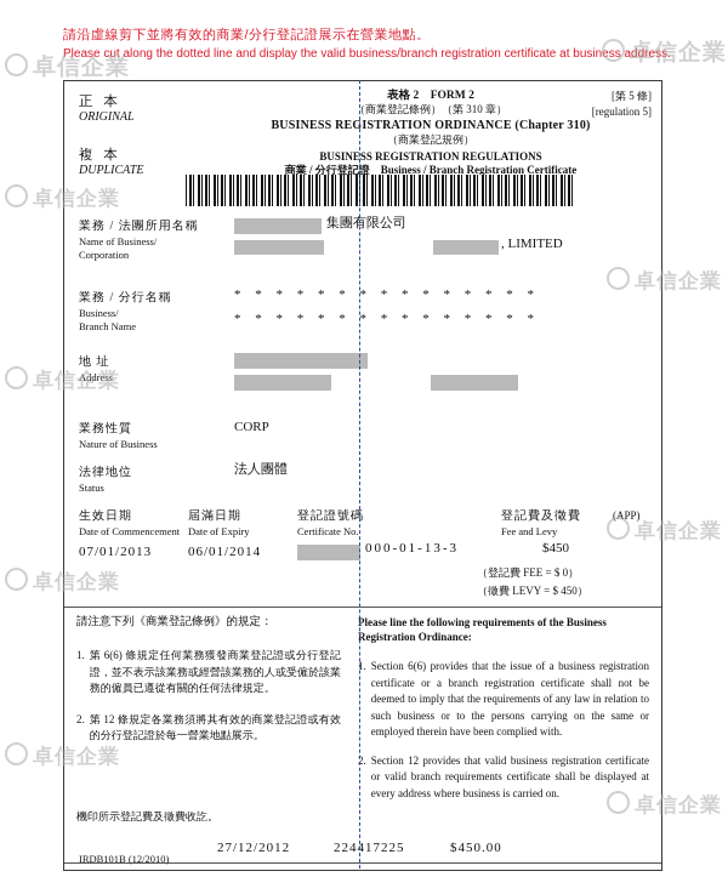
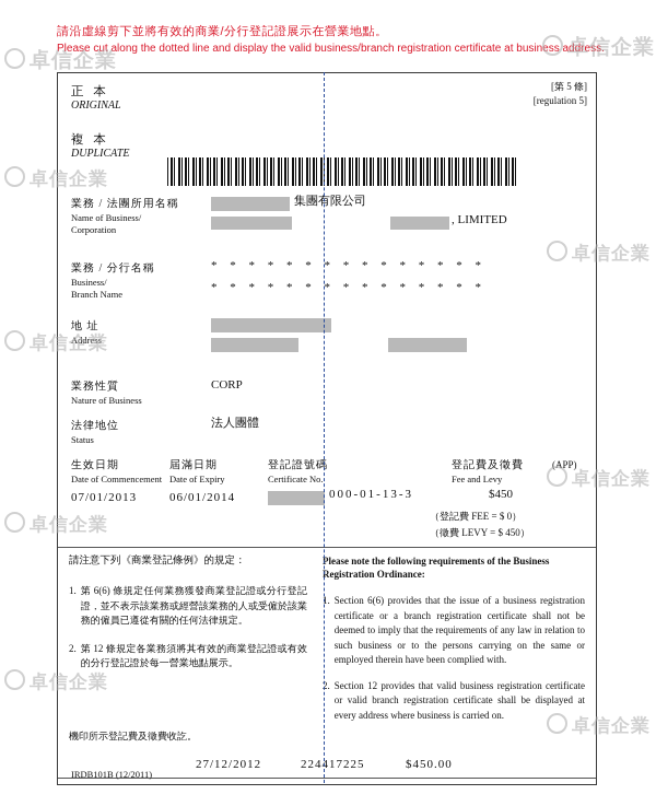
  請沿虛線剪下並將有效的商業/分行登記證展示在營業地點。
  Please cut along the dotted line and display the valid business/branch registration certificate at business address.
  正 本
  ORIGINAL
  複 本
  DUPLICATE
- 表格 2 FORM 2
- （商業登記條例）（第 310 章）
- BUSINESS REGISTRATION ORDINANCE (Chapter 310)
- （商業登記規例）
- BUSINESS REGISTRATION REGULATIONS
- 商業 / 分行登記證 Business / Branch Registration Certificate
  [第 5 條]
  [regulation 5]
  業務 / 法團所用名稱
  Name of Business/
  Corporation
  集團有限公司
  , LIMITED
  業務 / 分行名稱
  Business/
  Branch Name
  * * * * * * * * * * * * * * *
  * * * * * * * * * * * * * * *
  地 址
  Address
  業務性質
  Nature of Business
  CORP
  法律地位
  Status
  法人團體
  生效日期
  Date of Commencement
  屆滿日期
  Date of Expiry
  登記證號碼
  Certificate No.
  登記費及徵費
  Fee and Levy
  (APP)
  07/01/2013
  06/01/2014
  000-01-13-3
  $450
  （登記費 FEE = $ 0）
  （徵費 LEVY = $ 450）
  請注意下列《商業登記條例》的規定：
  1.
  第 6(6) 條規定任何業務獲發商業登記證或分行登記證，並不表示該業務或經營該業務的人或受僱於該業務的僱員已遵從有關的任何法律規定。
  2.
  第 12 條規定各業務須將其有效的商業登記證或有效的分行登記證於每一營業地點展示。
- Please line the following requirements of the Business Registration Ordinance:
+ Please note the following requirements of the Business Registration Ordinance:
  1.
  Section 6(6) provides that the issue of a business registration certificate or a branch registration certificate shall not be deemed to imply that the requirements of any law in relation to such business or to the persons carrying on the same or employed therein have been complied with.
  2.
- Section 12 provides that valid business registration certificate or valid branch requirements certificate shall be displayed at every address where business is carried on.
+ Section 12 provides that valid business registration certificate or valid branch registration certificate shall be displayed at every address where business is carried on.
  機印所示登記費及徵費收訖。
  27/12/2012
  224417225
  $450.00
- IRDB101B (12/2010)
+ IRDB101B (12/2011)
  卓信企業
  卓信企業
  卓信企業
  卓信企業
  卓信企業
  卓信企業
  卓信企業
  卓信企業
  卓信企業
